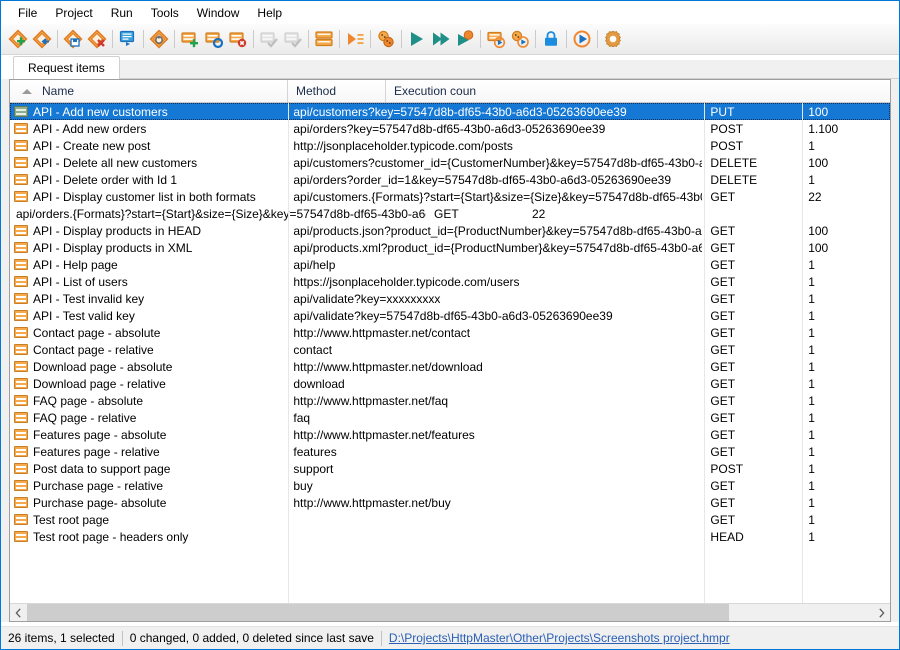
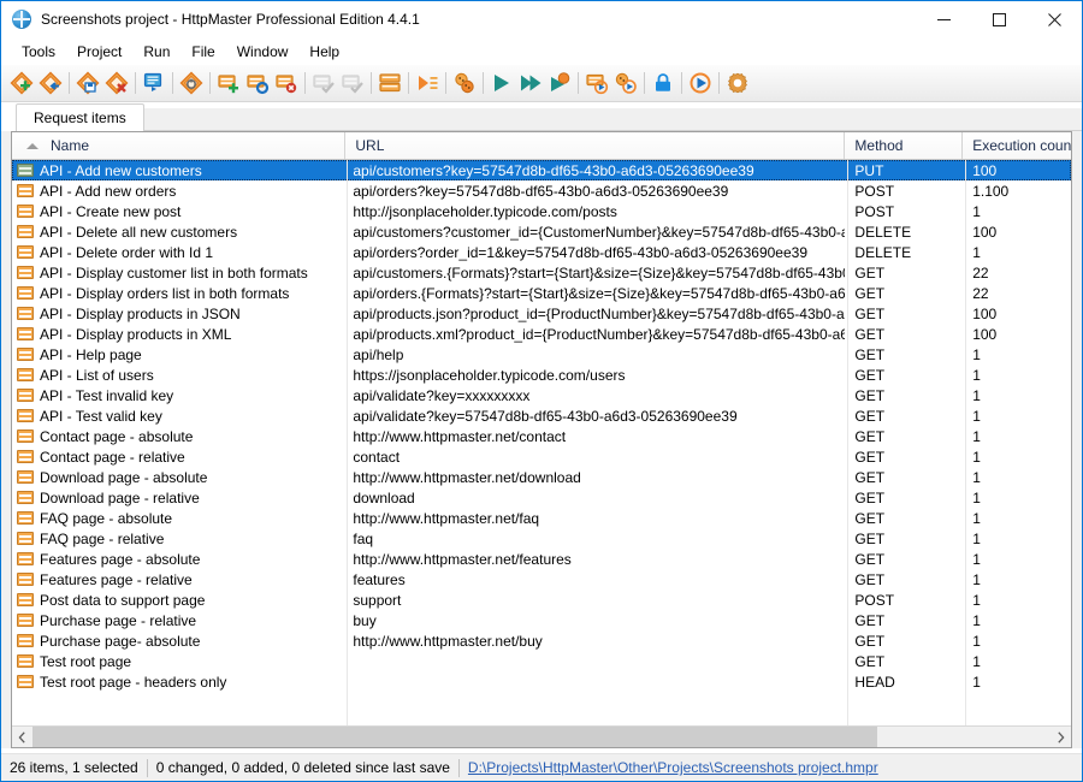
+ Screenshots project - HttpMaster Professional Edition 4.4.1
- File
+ Tools
  Project
  Run
- Tools
+ File
  Window
  Help
  Request items
  Name
+ URL
  Method
  Execution coun
  API - Add new customers
  api/customers?key=57547d8b-df65-43b0-a6d3-05263690ee39
  PUT
  100
  API - Add new orders
  api/orders?key=57547d8b-df65-43b0-a6d3-05263690ee39
  POST
  1.100
  API - Create new post
  http://jsonplaceholder.typicode.com/posts
  POST
  1
  API - Delete all new customers
  api/customers?customer_id={CustomerNumber}&key=57547d8b-df65-43b0-a
  DELETE
  100
  API - Delete order with Id 1
  api/orders?order_id=1&key=57547d8b-df65-43b0-a6d3-05263690ee39
  DELETE
  1
  API - Display customer list in both formats
  api/customers.{Formats}?start={Start}&size={Size}&key=57547d8b-df65-43b
  GET
  22
+ API - Display orders list in both formats
  api/orders.{Formats}?start={Start}&size={Size}&key=57547d8b-df65-43b0-a6
  GET
  22
- API - Display products in HEAD
+ API - Display products in JSON
  api/products.json?product_id={ProductNumber}&key=57547d8b-df65-43b0-a
  GET
  100
  API - Display products in XML
  api/products.xml?product_id={ProductNumber}&key=57547d8b-df65-43b0-a6
  GET
  100
  API - Help page
  api/help
  GET
  1
  API - List of users
  https://jsonplaceholder.typicode.com/users
  GET
  1
  API - Test invalid key
  api/validate?key=xxxxxxxxx
  GET
  1
  API - Test valid key
  api/validate?key=57547d8b-df65-43b0-a6d3-05263690ee39
  GET
  1
  Contact page - absolute
  http://www.httpmaster.net/contact
  GET
  1
  Contact page - relative
  contact
  GET
  1
  Download page - absolute
  http://www.httpmaster.net/download
  GET
  1
  Download page - relative
  download
  GET
  1
  FAQ page - absolute
  http://www.httpmaster.net/faq
  GET
  1
  FAQ page - relative
  faq
  GET
  1
  Features page - absolute
  http://www.httpmaster.net/features
  GET
  1
  Features page - relative
  features
  GET
  1
  Post data to support page
  support
  POST
  1
  Purchase page - relative
  buy
  GET
  1
  Purchase page- absolute
  http://www.httpmaster.net/buy
  GET
  1
  Test root page
  GET
  1
  Test root page - headers only
  HEAD
  1
  26 items, 1 selected
  0 changed, 0 added, 0 deleted since last save
  D:\Projects\HttpMaster\Other\Projects\Screenshots project.hmpr
